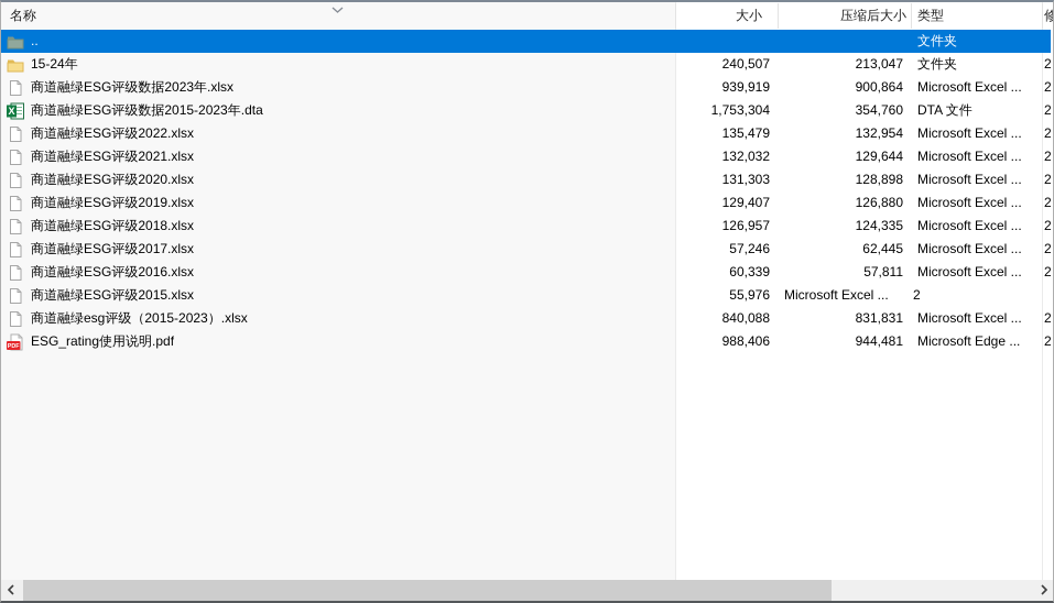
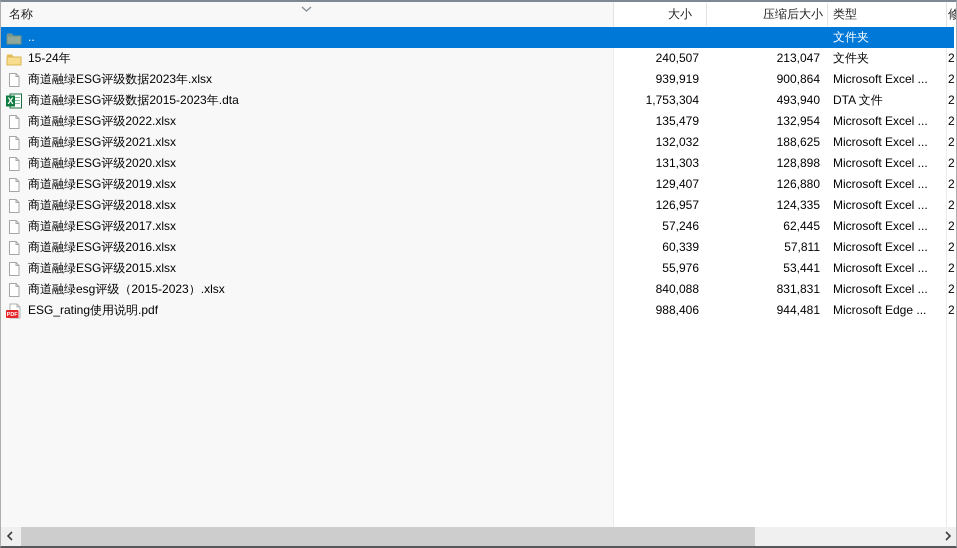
  名称
  大小
  压缩后大小
  类型
  修
  ..
  文件夹
  15-24年
  240,507
  213,047
  文件夹
  2
  商道融绿ESG评级数据2023年.xlsx
  939,919
  900,864
  Microsoft Excel ...
  2
  X
  商道融绿ESG评级数据2015-2023年.dta
  1,753,304
- 354,760
+ 493,940
  DTA 文件
  2
  商道融绿ESG评级2022.xlsx
  135,479
  132,954
  Microsoft Excel ...
  2
  商道融绿ESG评级2021.xlsx
  132,032
- 129,644
+ 188,625
  Microsoft Excel ...
  2
  商道融绿ESG评级2020.xlsx
  131,303
  128,898
  Microsoft Excel ...
  2
  商道融绿ESG评级2019.xlsx
  129,407
  126,880
  Microsoft Excel ...
  2
  商道融绿ESG评级2018.xlsx
  126,957
  124,335
  Microsoft Excel ...
  2
  商道融绿ESG评级2017.xlsx
  57,246
  62,445
  Microsoft Excel ...
  2
  商道融绿ESG评级2016.xlsx
  60,339
  57,811
  Microsoft Excel ...
  2
  商道融绿ESG评级2015.xlsx
  55,976
+ 53,441
  Microsoft Excel ...
  2
  商道融绿esg评级（2015-2023）.xlsx
  840,088
  831,831
  Microsoft Excel ...
  2
  ESG_rating使用说明.pdf
  988,406
  944,481
  Microsoft Edge ...
  2
